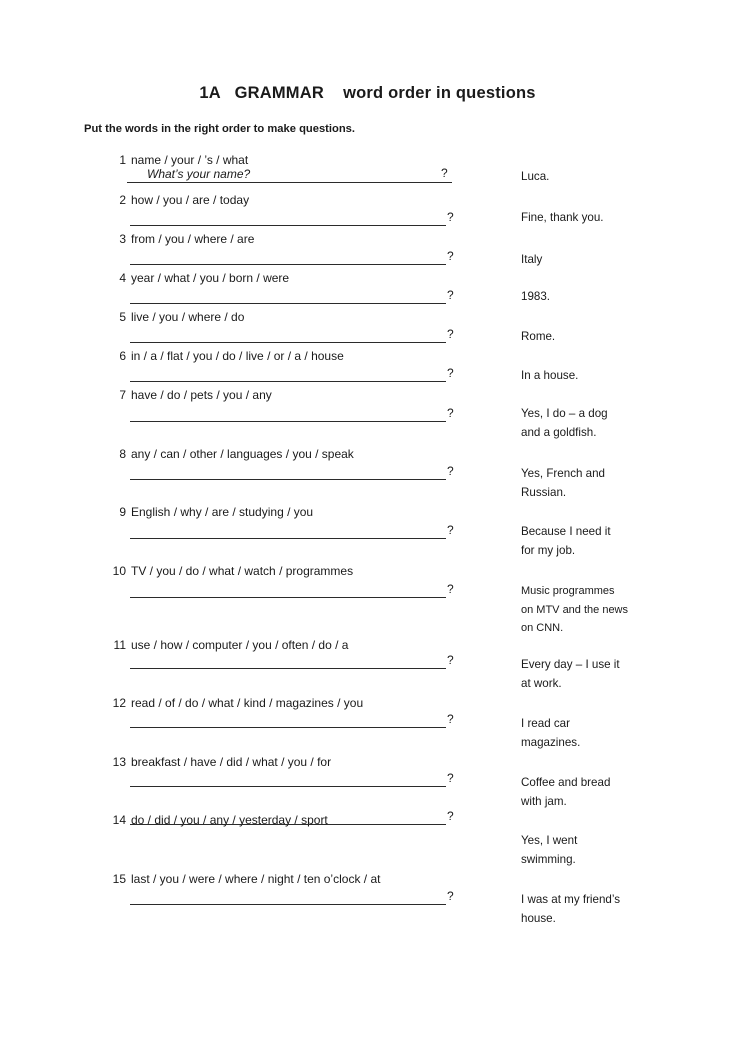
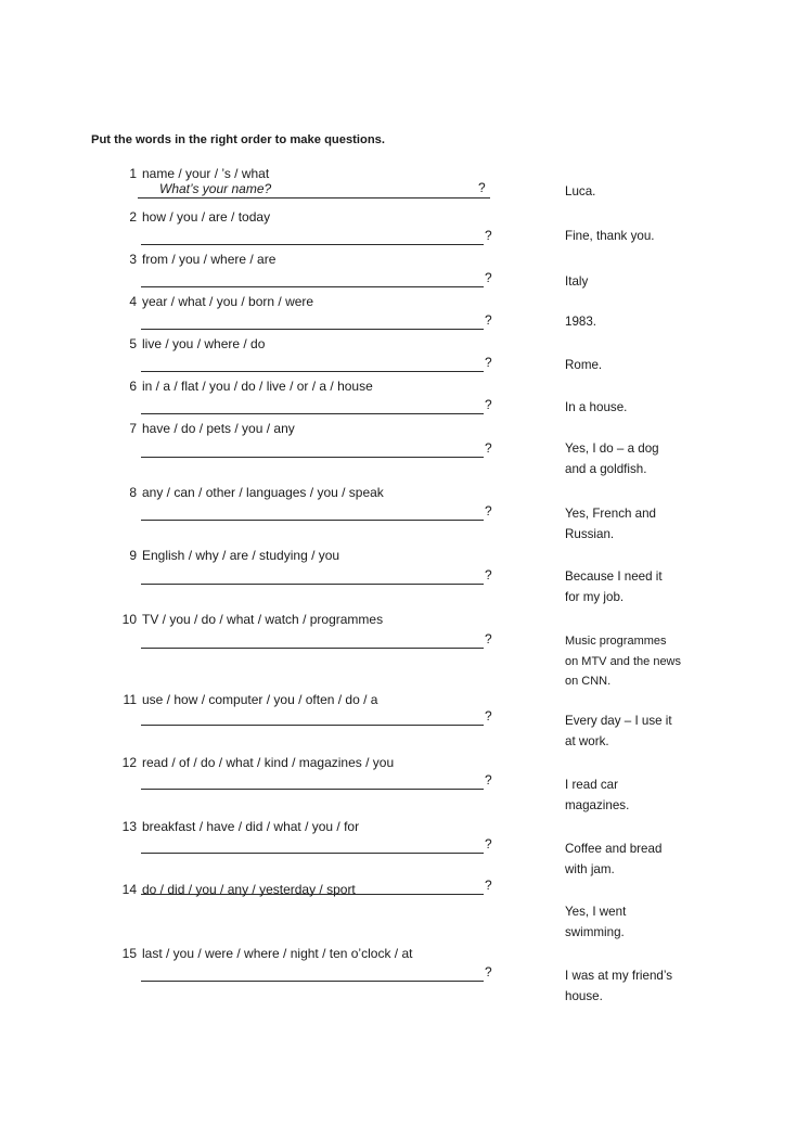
- 1A GRAMMAR word order in questions
  Put the words in the right order to make questions.
  1
  name / your / ’s / what
  What’s your name?
  ?
  Luca.
  2
  how / you / are / today
  ?
  Fine, thank you.
  3
  from / you / where / are
  ?
  Italy
  4
  year / what / you / born / were
  ?
  1983.
  5
  live / you / where / do
  ?
  Rome.
  6
  in / a / flat / you / do / live / or / a / house
  ?
  In a house.
  7
  have / do / pets / you / any
  ?
  Yes, I do – a dog
  and a goldfish.
  8
  any / can / other / languages / you / speak
  ?
  Yes, French and
  Russian.
  9
  English / why / are / studying / you
  ?
  Because I need it
  for my job.
  10
  TV / you / do / what / watch / programmes
  ?
  Music programmes
  on MTV and the news
  on CNN.
  11
  use / how / computer / you / often / do / a
  ?
  Every day – I use it
  at work.
  12
  read / of / do / what / kind / magazines / you
  ?
  I read car
  magazines.
  13
  breakfast / have / did / what / you / for
  ?
  Coffee and bread
  with jam.
  14
  do / did / you / any / yesterday / sport
  ?
  Yes, I went
  swimming.
  15
  last / you / were / where / night / ten o’clock / at
  ?
  I was at my friend’s
  house.
